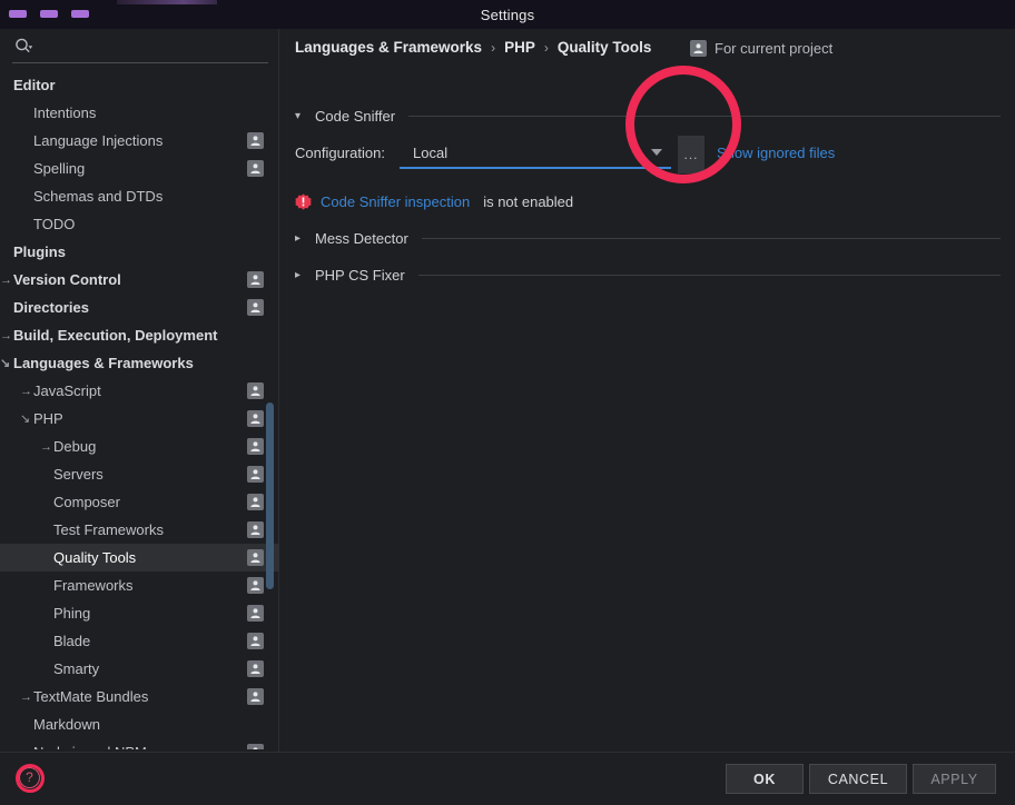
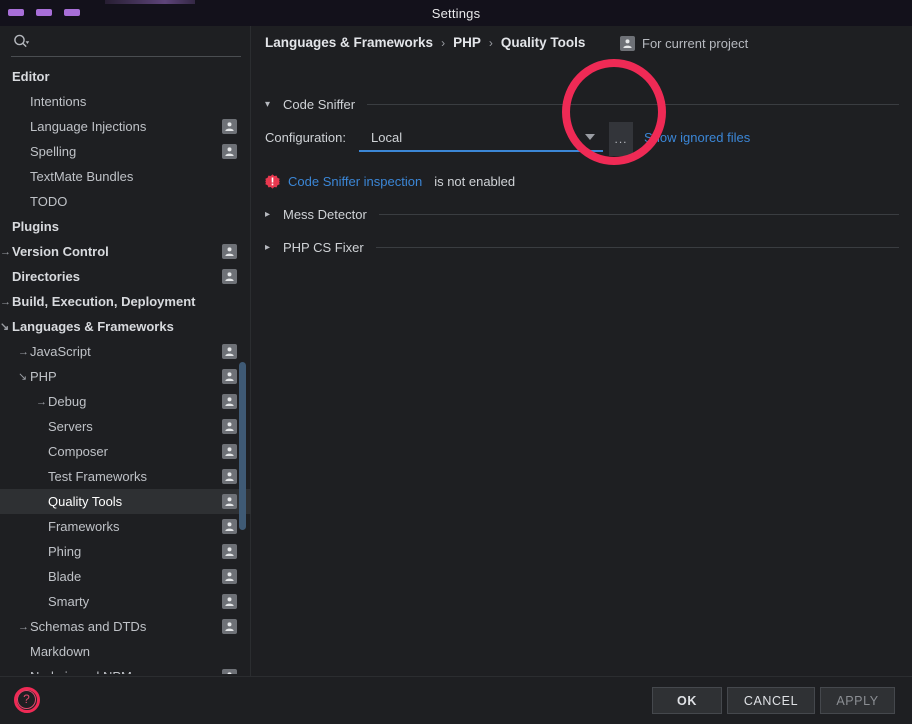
  Settings
  Editor
  Intentions
  Language Injections
  Spelling
- Schemas and DTDs
+ TextMate Bundles
  TODO
  Plugins
  →
  Version Control
  Directories
  →
  Build, Execution, Deployment
  ↘
  Languages & Frameworks
  →
  JavaScript
  ↘
  PHP
  →
  Debug
  Servers
  Composer
  Test Frameworks
  Quality Tools
  Frameworks
  Phing
  Blade
  Smarty
  →
- TextMate Bundles
+ Schemas and DTDs
  Markdown
  Languages & Frameworks
  ›
  PHP
  ›
  Quality Tools
  For current project
  ▾
  Code Sniffer
  Configuration:
  Local
  ...
  Show ignored files
  Code Sniffer inspection
  is not enabled
  ▸
  Mess Detector
  ▸
  PHP CS Fixer
  ?
  OK
  CANCEL
  APPLY
